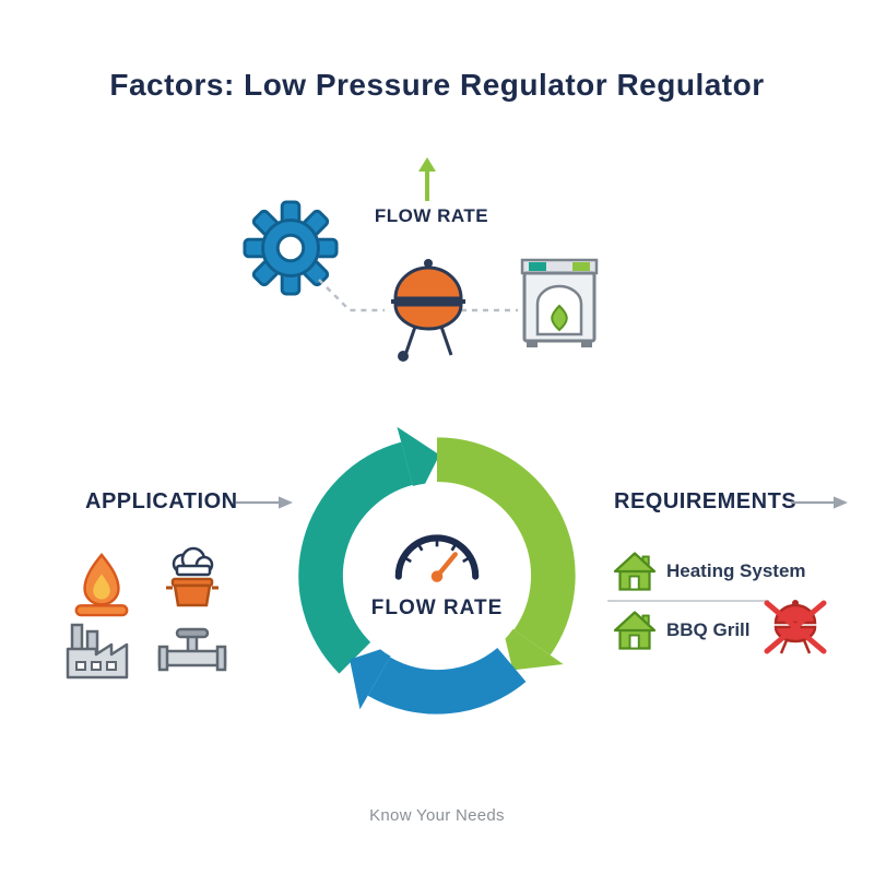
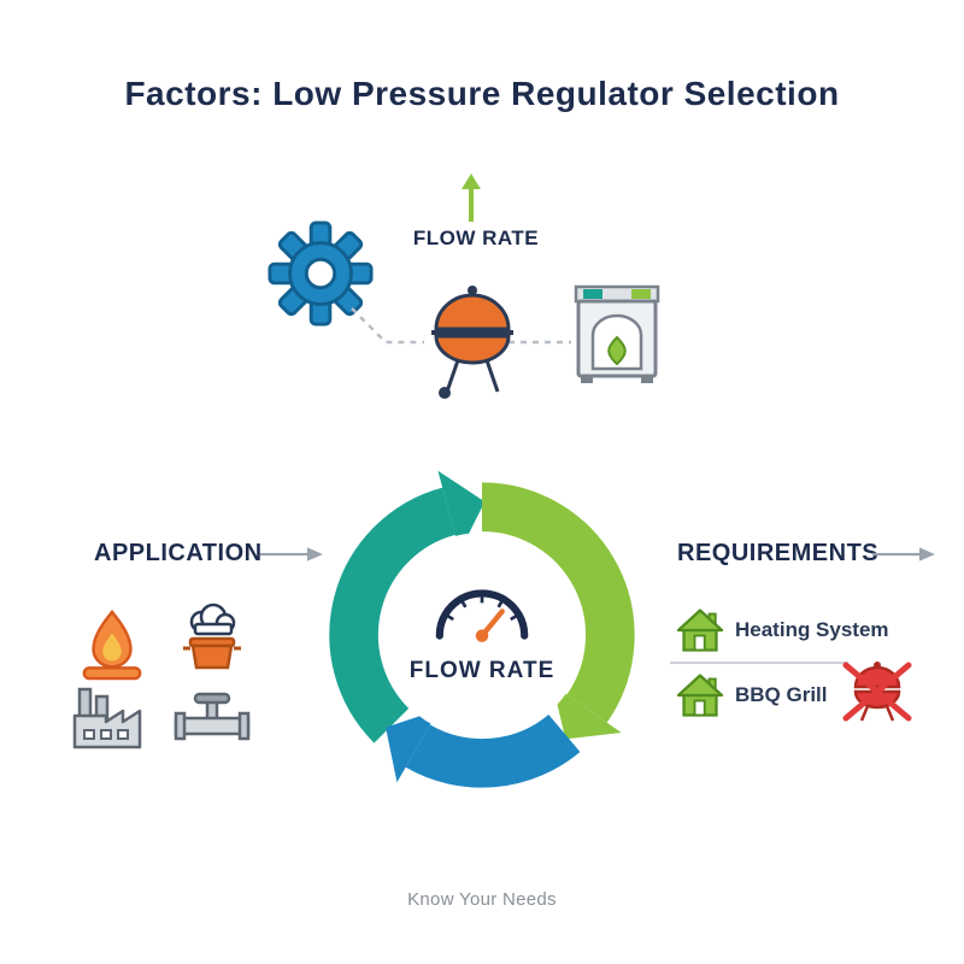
- Factors: Low Pressure Regulator Regulator
+ Factors: Low Pressure Regulator Selection
  FLOW RATE
  FLOW RATE
  APPLICATION
  REQUIREMENTS
  Heating System
  BBQ Grill
  Know Your Needs
